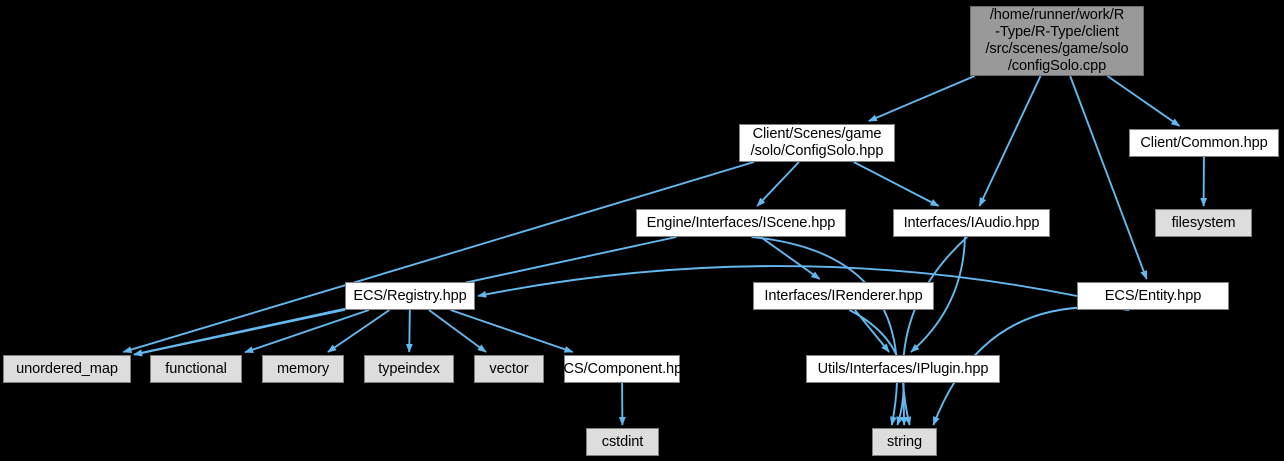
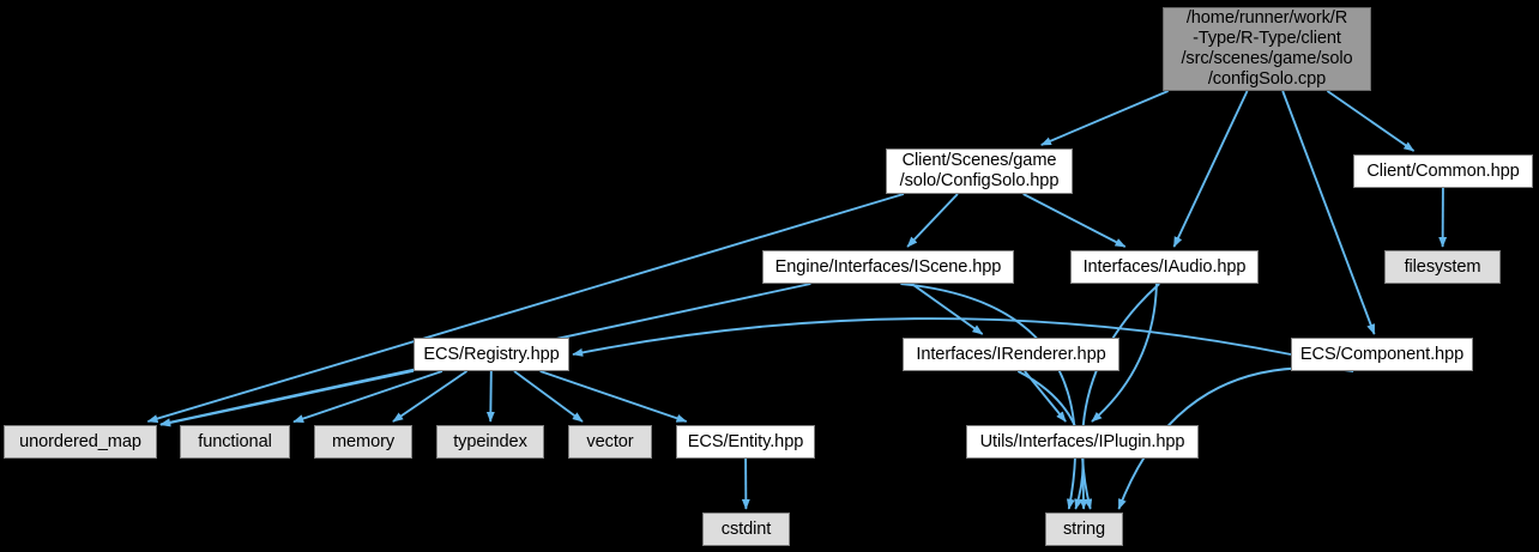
  /home/runner/work/R
  -Type/R-Type/client
  /src/scenes/game/solo
  /configSolo.cpp
  Client/Scenes/game
  /solo/ConfigSolo.hpp
  Client/Common.hpp
  Engine/Interfaces/IScene.hpp
  Interfaces/IAudio.hpp
  filesystem
  ECS/Registry.hpp
  Interfaces/IRenderer.hpp
- ECS/Entity.hpp
+ ECS/Component.hpp
  unordered_map
  functional
  memory
  typeindex
  vector
- ECS/Component.hpp
+ ECS/Entity.hpp
  Utils/Interfaces/IPlugin.hpp
  cstdint
  string
